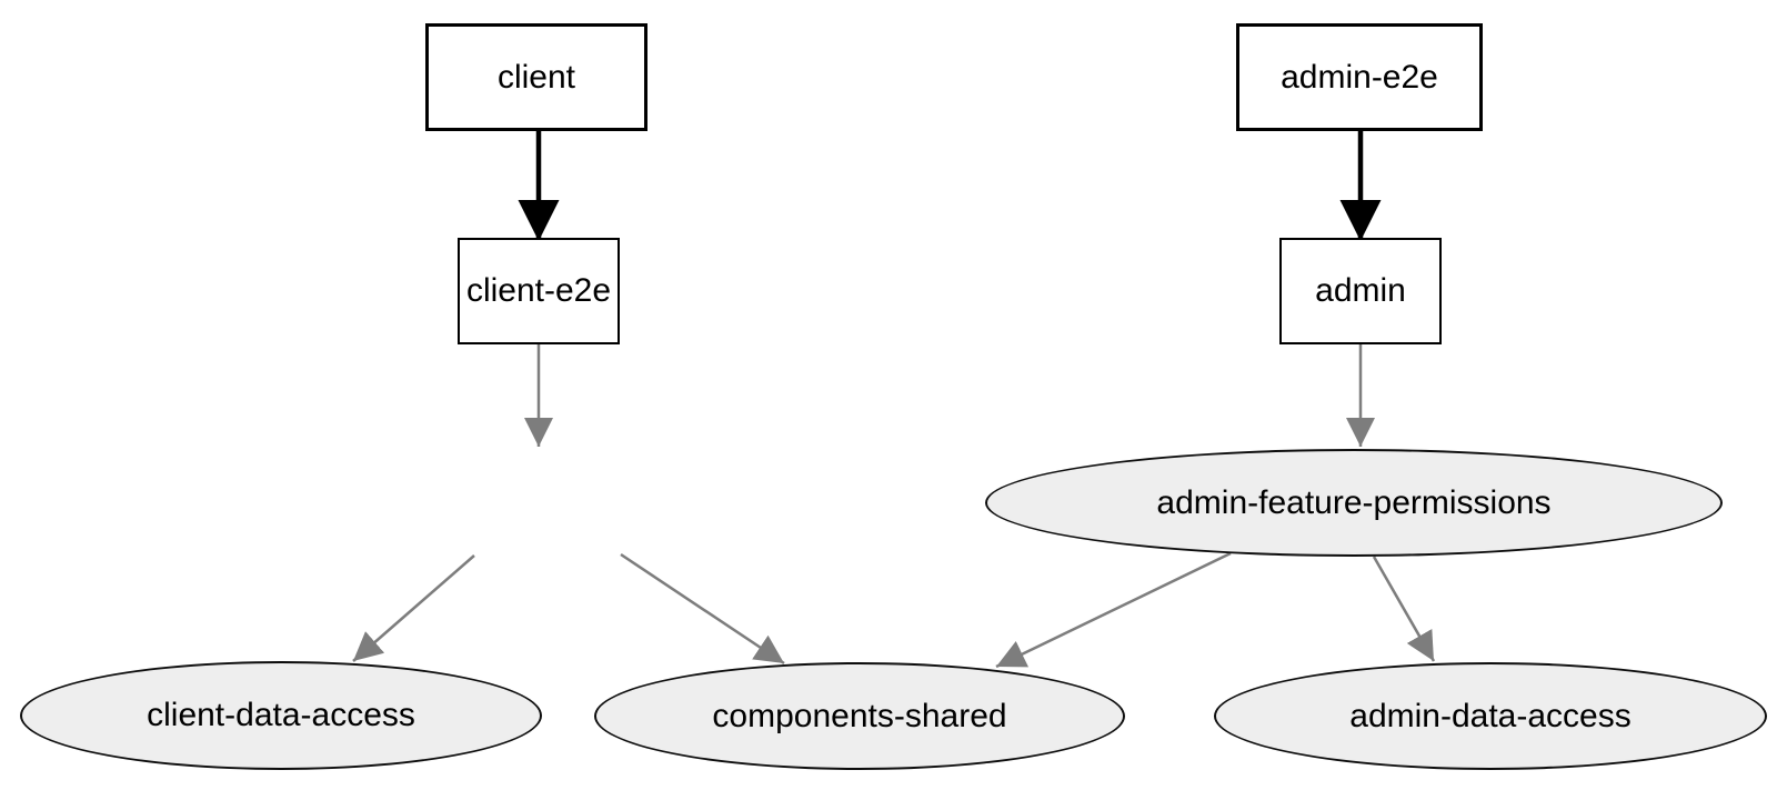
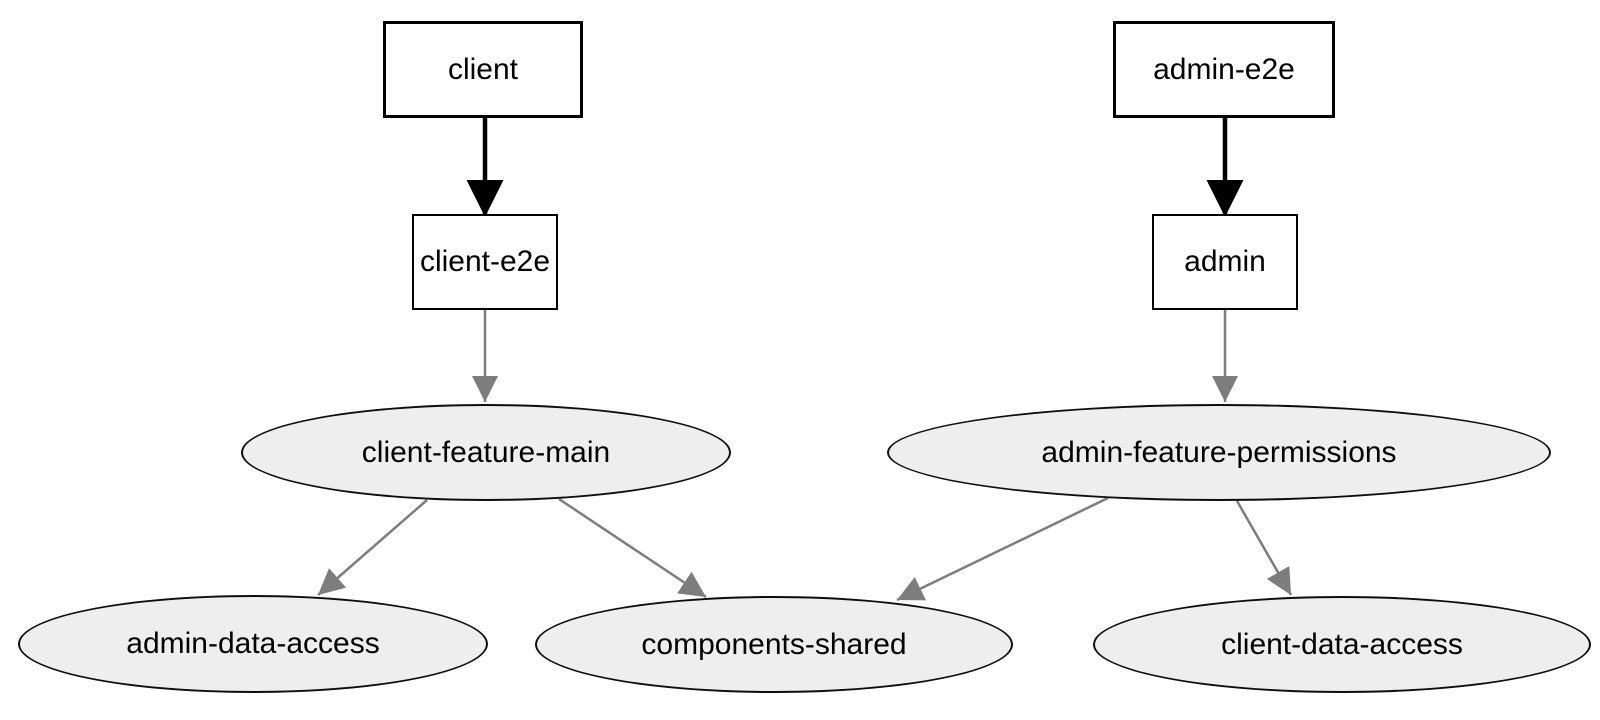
  client
  admin-e2e
  client-e2e
  admin
+ client-feature-main
  admin-feature-permissions
- client-data-access
+ admin-data-access
  components-shared
- admin-data-access
+ client-data-access
